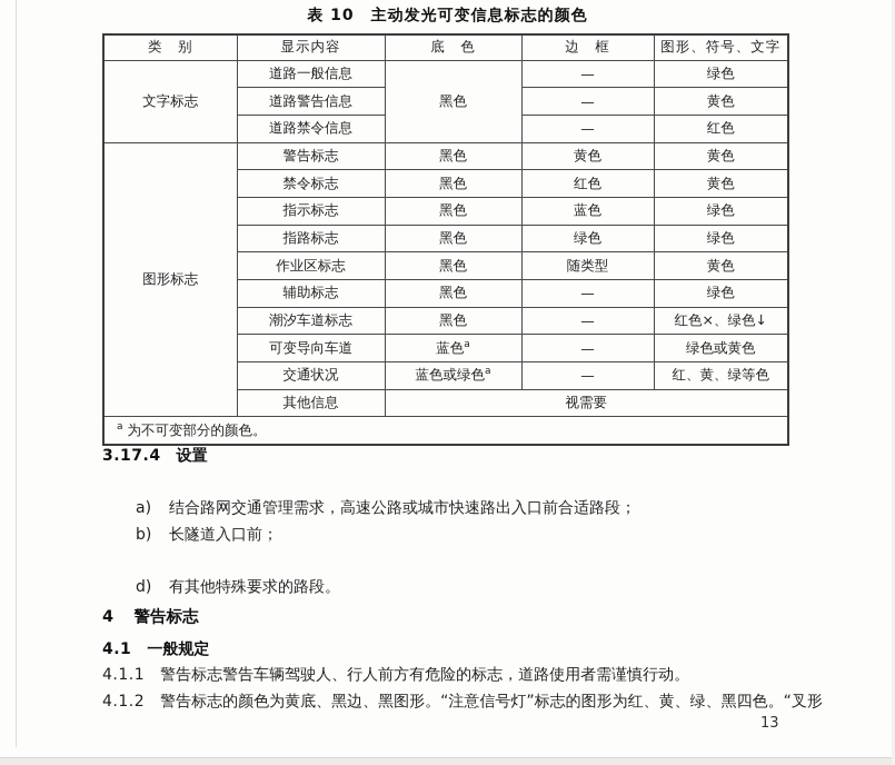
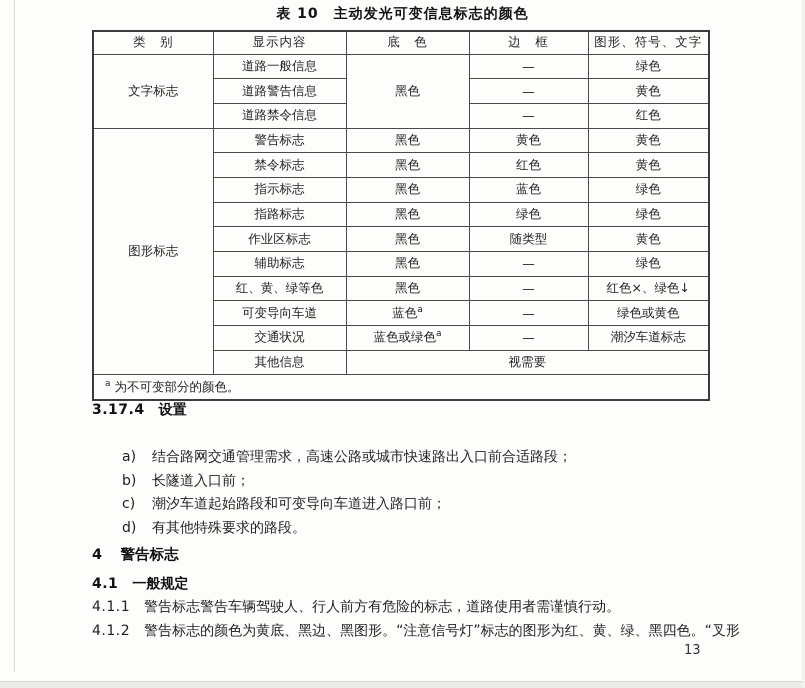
  表 10 主动发光可变信息标志的颜色
  类 别	显示内容	底 色	边 框	图形、符号、文字
  文字标志	道路一般信息	黑色	—	绿色
  道路警告信息	—	黄色
  道路禁令信息	—	红色
  图形标志	警告标志	黑色	黄色	黄色
  禁令标志	黑色	红色	黄色
  指示标志	黑色	蓝色	绿色
  指路标志	黑色	绿色	绿色
  作业区标志	黑色	随类型	黄色
  辅助标志	黑色	—	绿色
- 潮汐车道标志	黑色	—	红色×、绿色↓
+ 红、黄、绿等色	黑色	—	红色×、绿色↓
  可变导向车道	蓝色a	—	绿色或黄色
- 交通状况	蓝色或绿色a	—	红、黄、绿等色
+ 交通状况	蓝色或绿色a	—	潮汐车道标志
  其他信息	视需要
  a 为不可变部分的颜色。
  3.17.4 设置
  a) 结合路网交通管理需求，高速公路或城市快速路出入口前合适路段；
  b) 长隧道入口前；
+ c) 潮汐车道起始路段和可变导向车道进入路口前；
  d) 有其他特殊要求的路段。
  4 警告标志
  4.1 一般规定
  4.1.1 警告标志警告车辆驾驶人、行人前方有危险的标志，道路使用者需谨慎行动。
  4.1.2 警告标志的颜色为黄底、黑边、黑图形。“注意信号灯”标志的图形为红、黄、绿、黑四色。“叉形
  13
